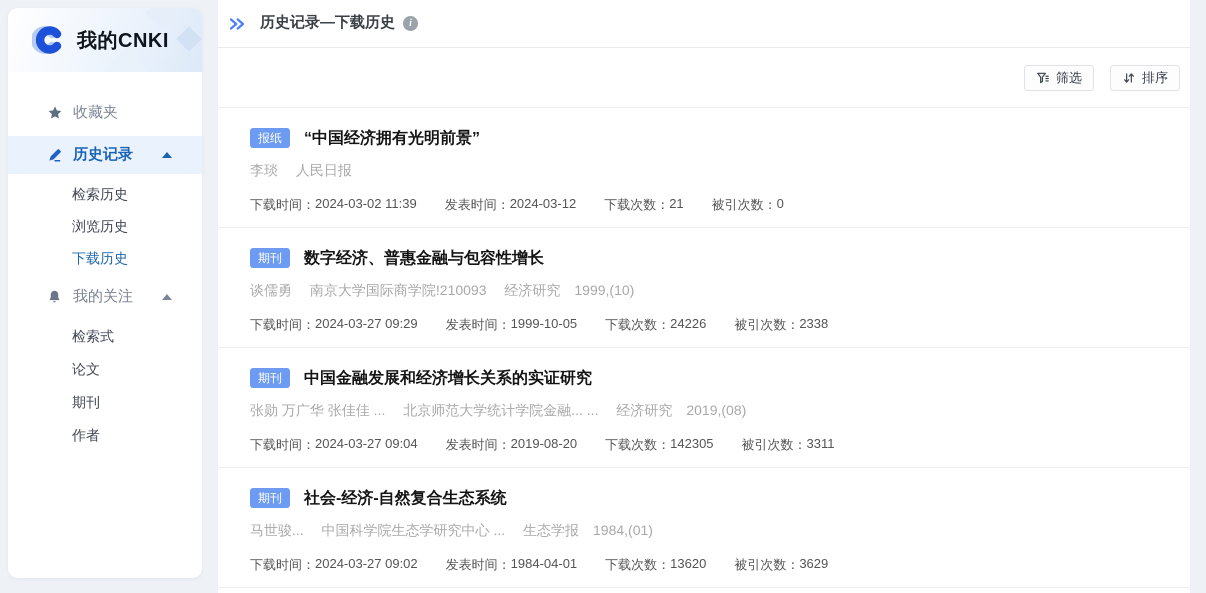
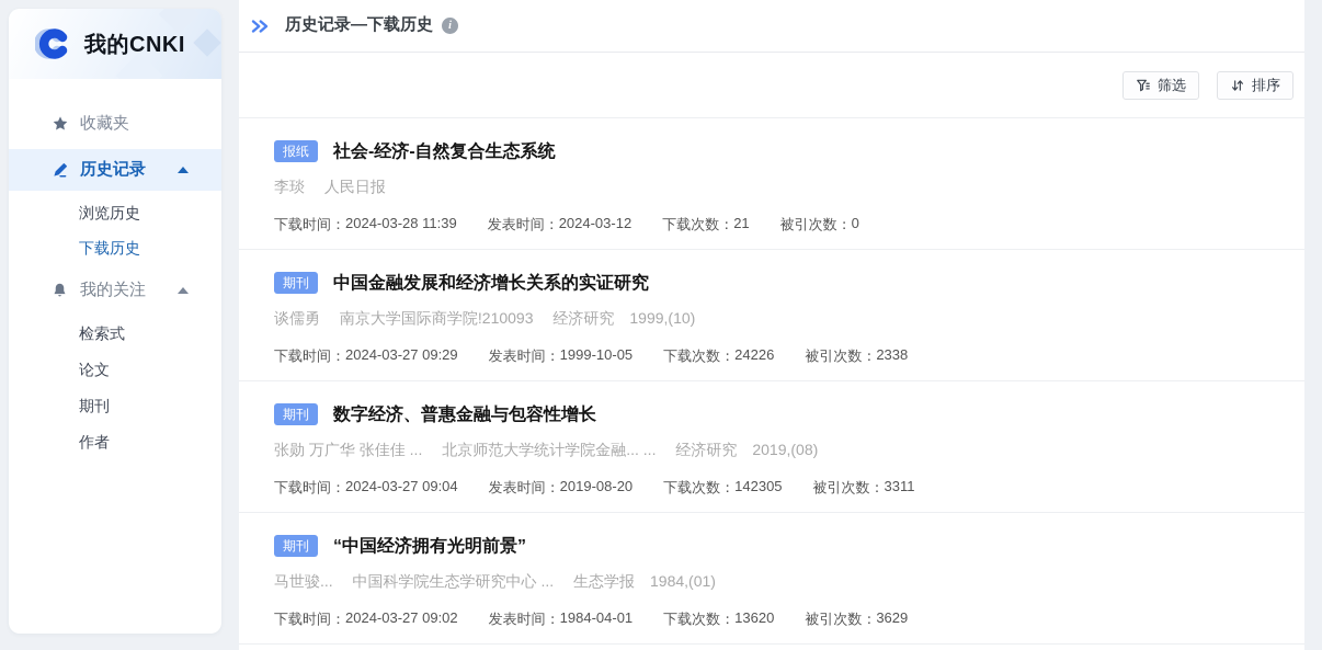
  我的CNKI
  收藏夹
  历史记录
- 检索历史
  浏览历史
  下载历史
  我的关注
  检索式
  论文
  期刊
  作者
  历史记录—下载历史
  i
  筛选
  排序
  报纸
- “中国经济拥有光明前景”
+ 社会-经济-自然复合生态系统
  李琰 人民日报
  下载时间：
- 2024-03-02 11:39
+ 2024-03-28 11:39
  发表时间：
  2024-03-12
  下载次数：
  21
  被引次数：
  0
  期刊
- 数字经济、普惠金融与包容性增长
+ 中国金融发展和经济增长关系的实证研究
  谈儒勇 南京大学国际商学院!210093 经济研究 1999,(10)
  下载时间：
  2024-03-27 09:29
  发表时间：
  1999-10-05
  下载次数：
  24226
  被引次数：
  2338
  期刊
- 中国金融发展和经济增长关系的实证研究
+ 数字经济、普惠金融与包容性增长
  张勋 万广华 张佳佳 ... 北京师范大学统计学院金融... ... 经济研究 2019,(08)
  下载时间：
  2024-03-27 09:04
  发表时间：
  2019-08-20
  下载次数：
  142305
  被引次数：
  3311
  期刊
- 社会-经济-自然复合生态系统
+ “中国经济拥有光明前景”
  马世骏... 中国科学院生态学研究中心 ... 生态学报 1984,(01)
  下载时间：
  2024-03-27 09:02
  发表时间：
  1984-04-01
  下载次数：
  13620
  被引次数：
  3629
